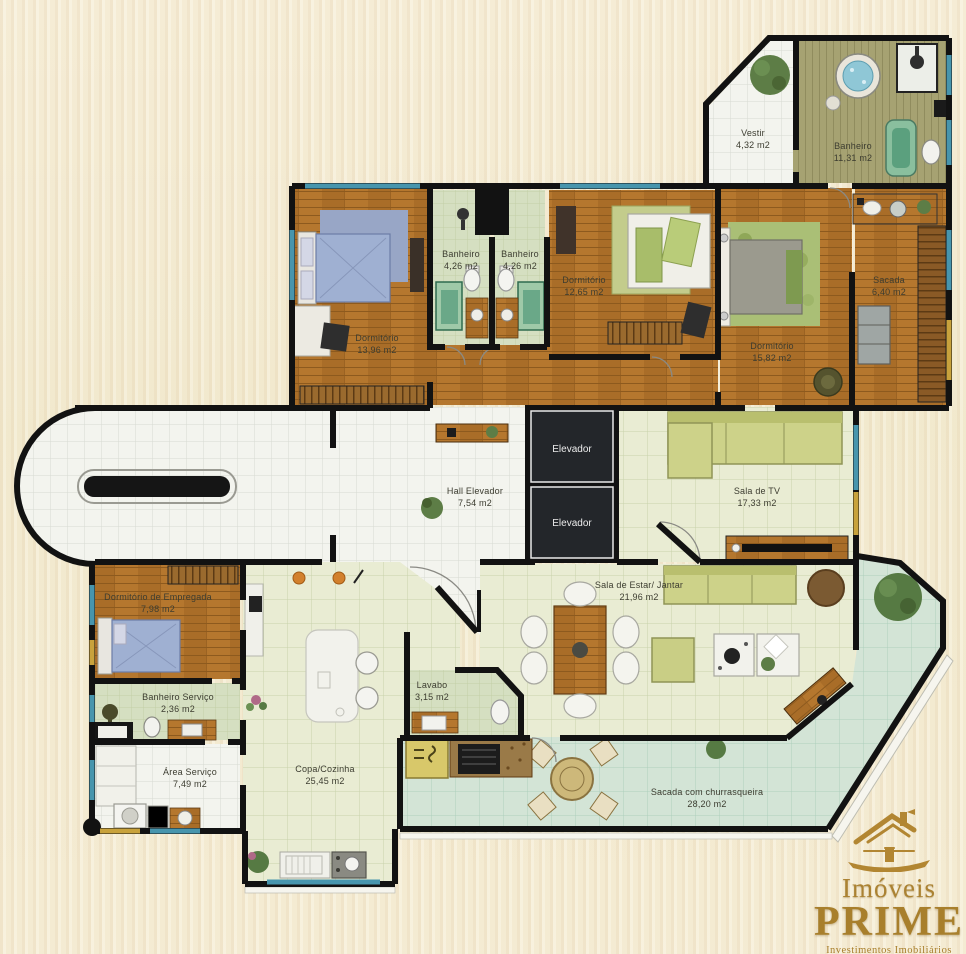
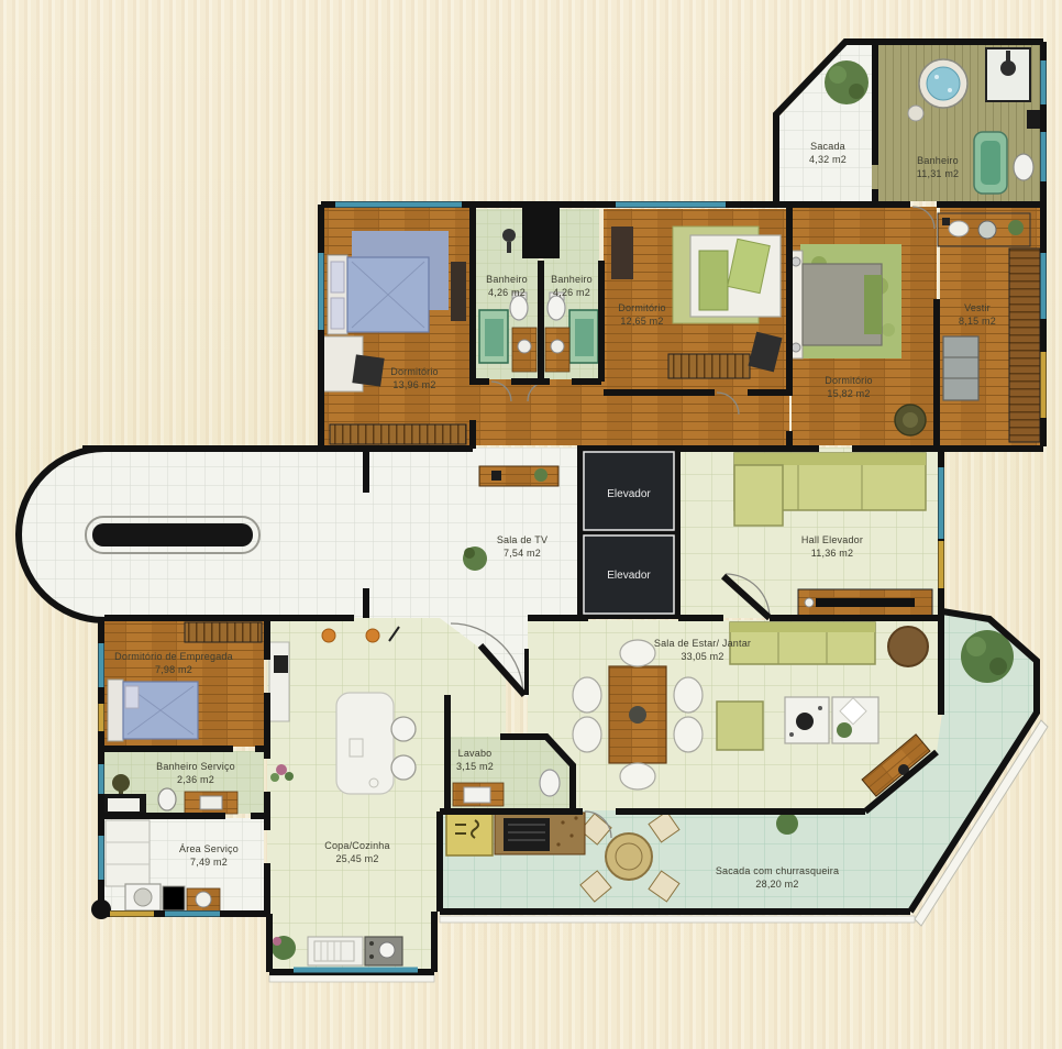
- Vestir
+ Sacada
  4,32 m2
  Banheiro
  11,31 m2
  Dormitório
  13,96 m2
  Banheiro
  4,26 m2
  Banheiro
  4,26 m2
  Dormitório
  12,65 m2
  Dormitório
  15,82 m2
- Sacada
+ Vestir
- 6,40 m2
+ 8,15 m2
- Hall Elevador
+ Sala de TV
  7,54 m2
- Sala de TV
+ Hall Elevador
- 17,33 m2
+ 11,36 m2
  Sala de Estar/ Jantar
- 21,96 m2
+ 33,05 m2
  Dormitório de Empregada
  7,98 m2
  Banheiro Serviço
  2,36 m2
  Área Serviço
  7,49 m2
  Copa/Cozinha
  25,45 m2
  Lavabo
  3,15 m2
  Sacada com churrasqueira
  28,20 m2
  Elevador
  Elevador
- Imóveis
- PRIME
- Investimentos Imobiliários
